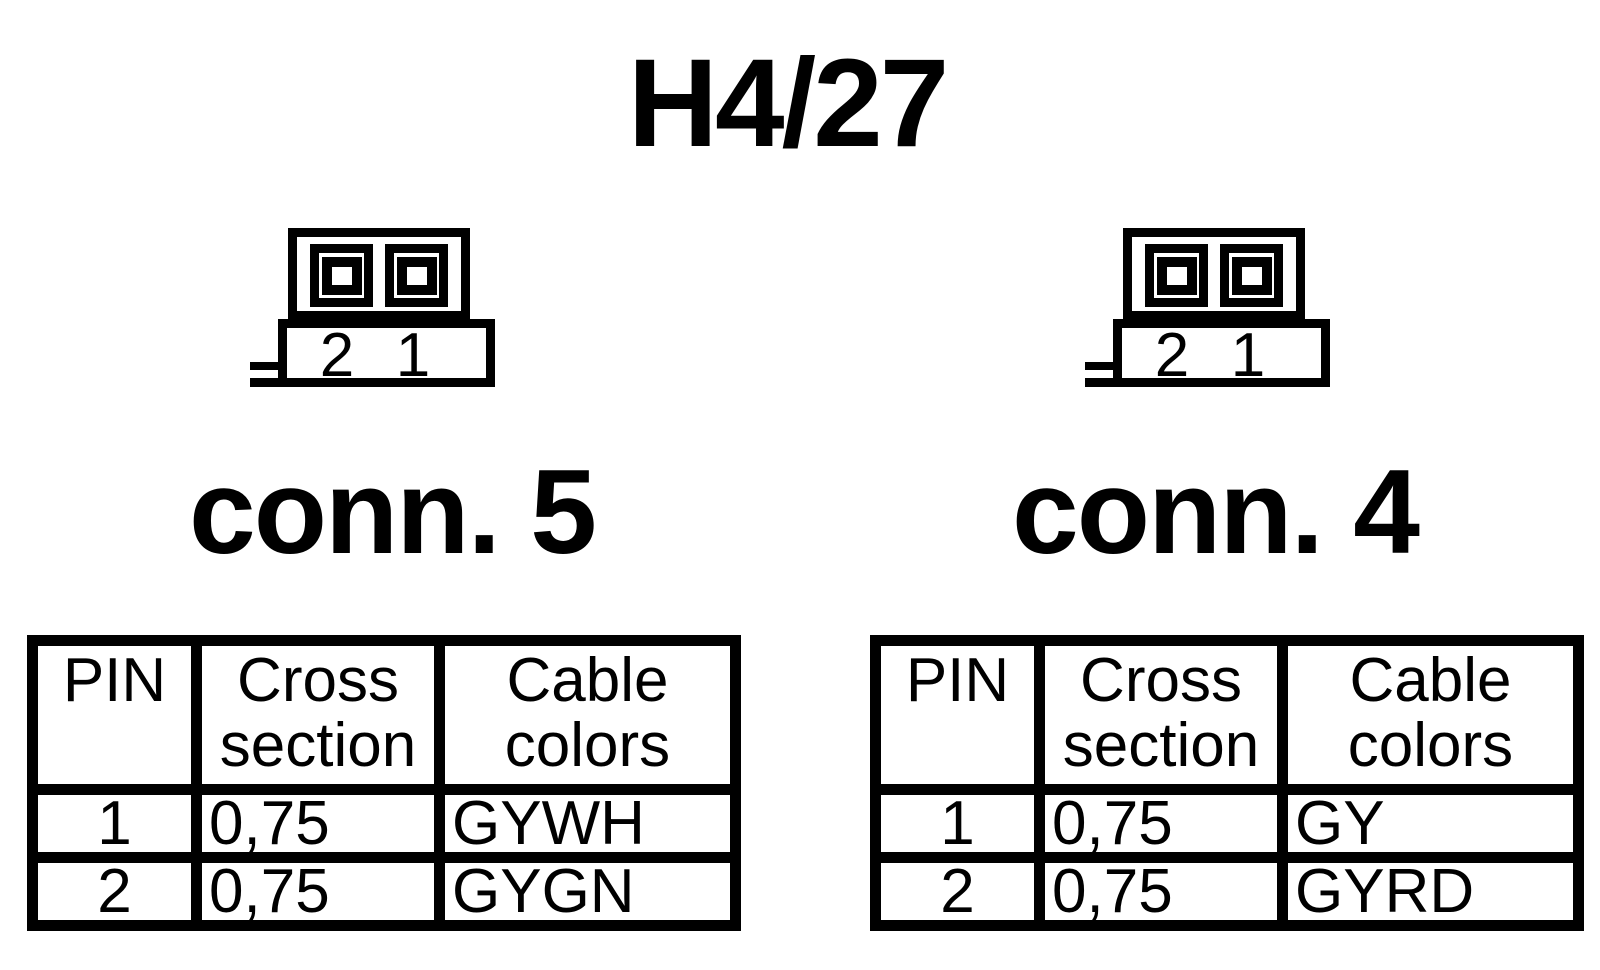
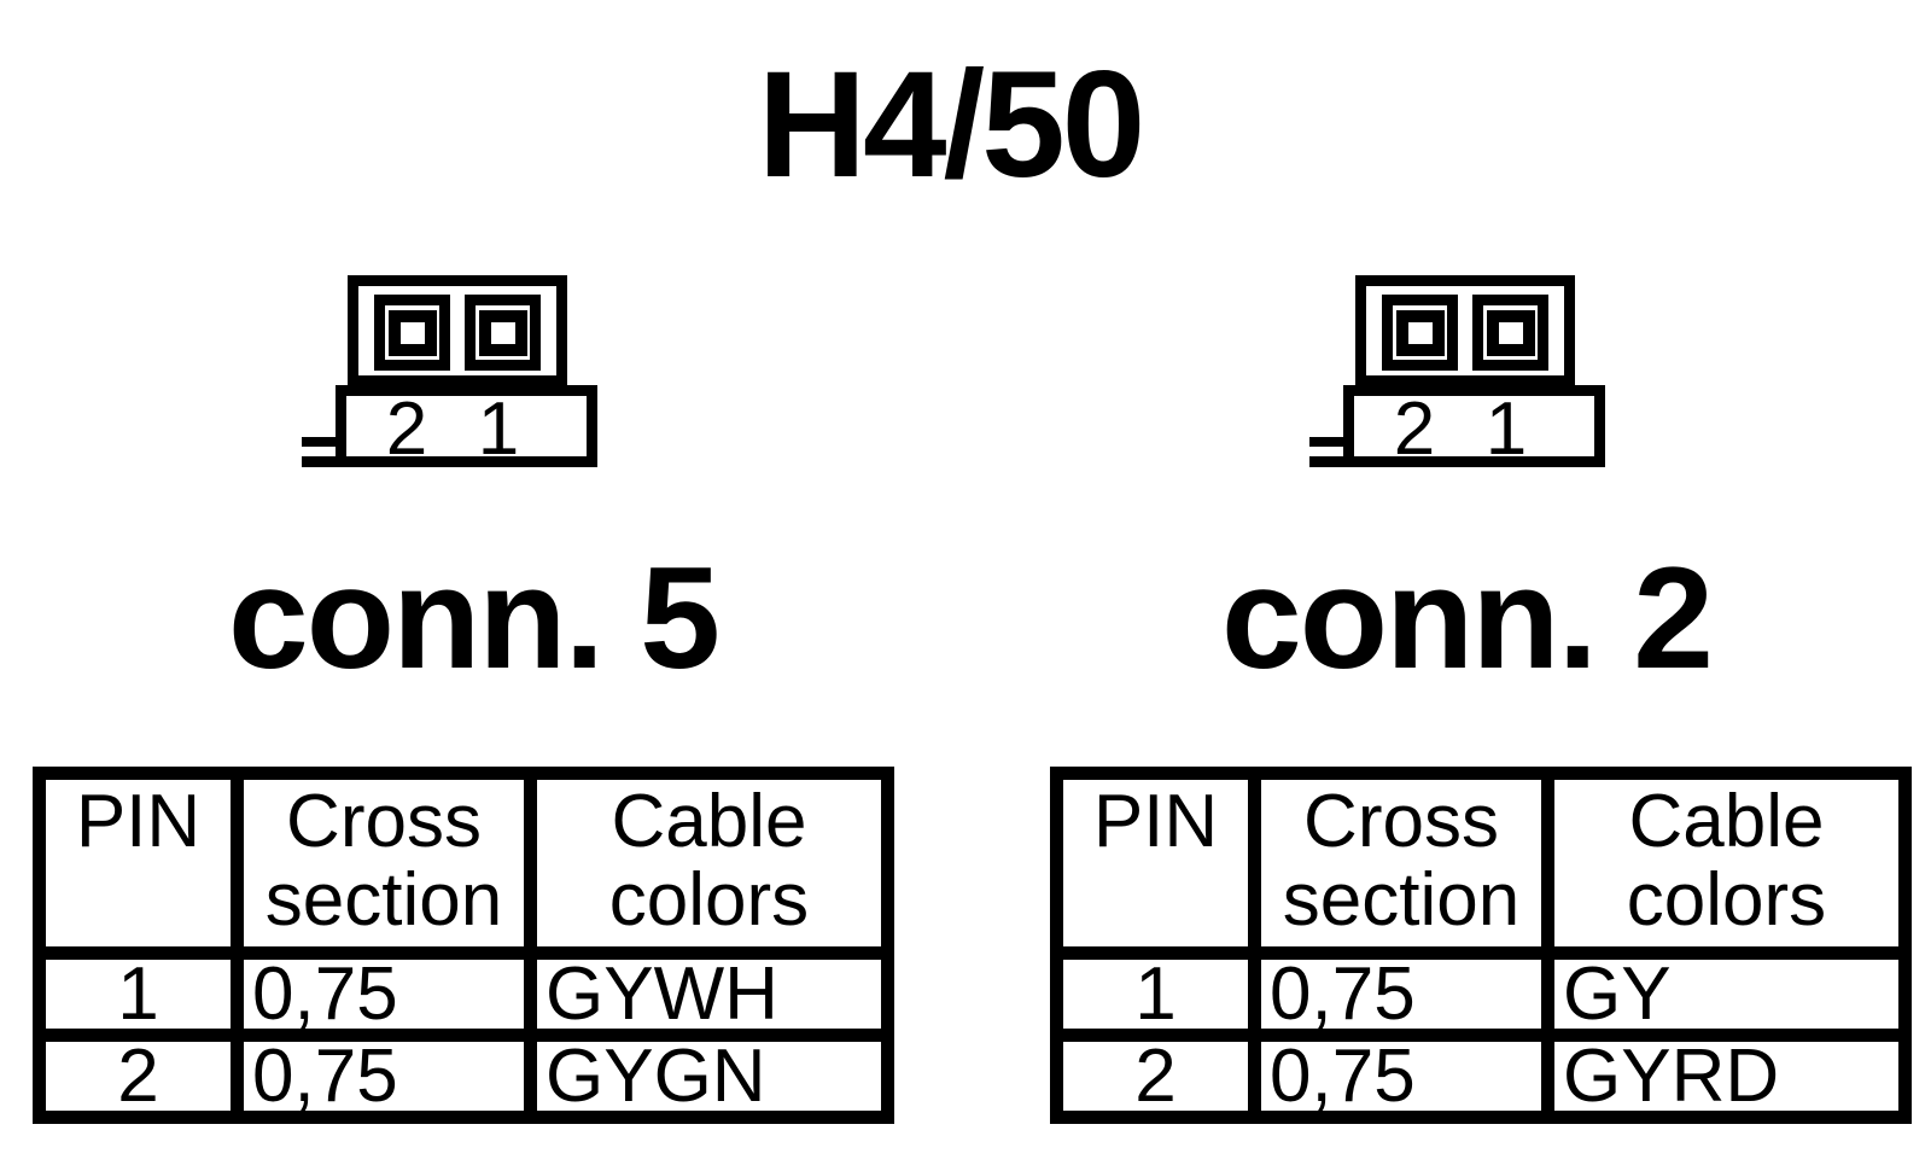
- H4/27
+ H4/50
  2
  1
  2
  1
  conn. 5
- conn. 4
+ conn. 2
  PIN	Cross section	Cable colors
  1	0,75	GYWH
  2	0,75	GYGN
  PIN	Cross section	Cable colors
  1	0,75	GY
  2	0,75	GYRD
